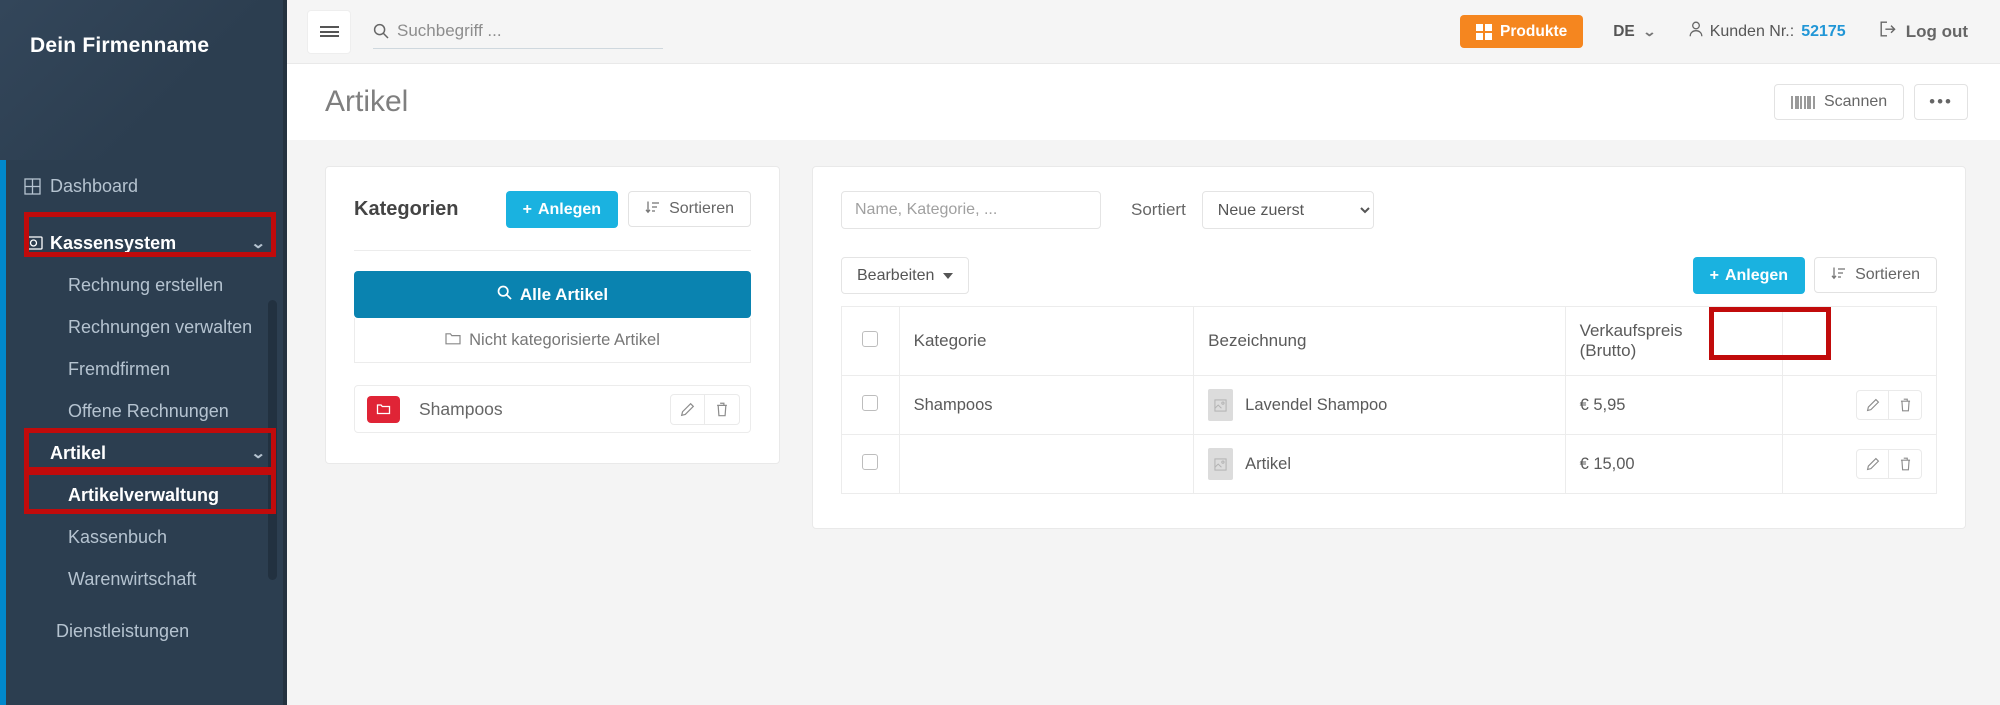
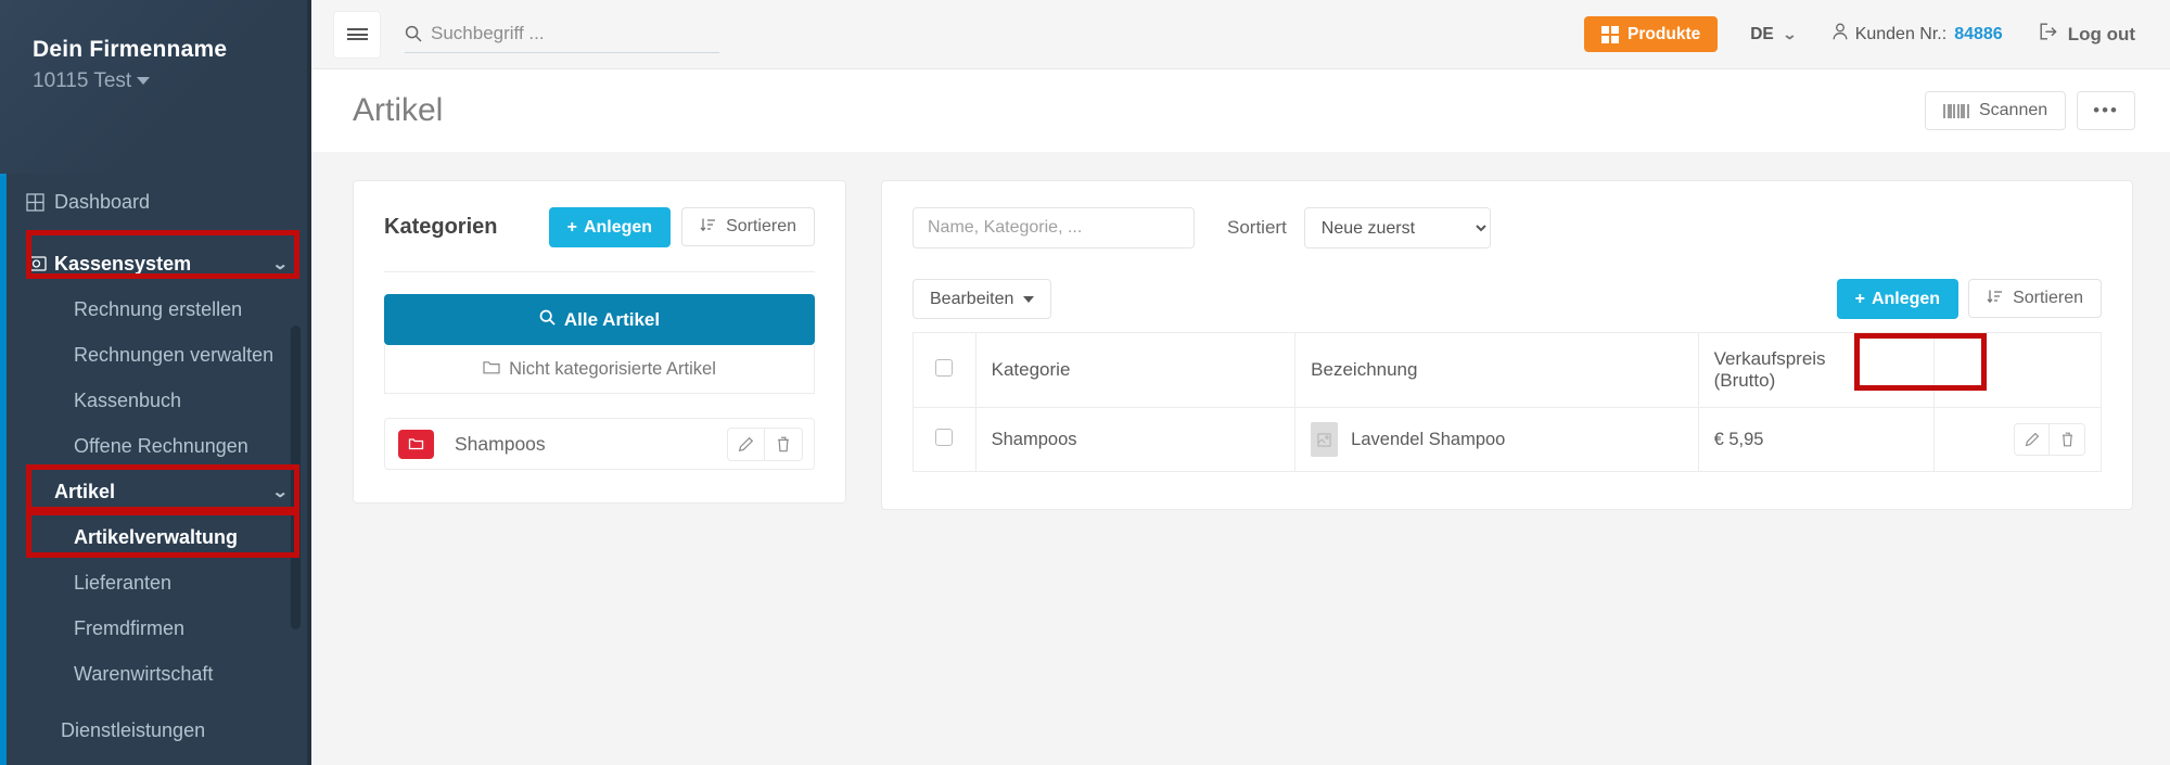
  Dein Firmenname
+ 10115 Test
  Dashboard
  Kassensystem
  ⌄
  Rechnung erstellen
  Rechnungen verwalten
- Fremdfirmen
+ Kassenbuch
  Offene Rechnungen
  Artikel
  ⌄
  Artikelverwaltung
+ Lieferanten
- Kassenbuch
+ Fremdfirmen
  Warenwirtschaft
  Dienstleistungen
  Suchbegriff ...
  Produkte
  DE
  ⌄
  Kunden Nr.:
- 52175
+ 84886
  Log out
  Artikel
  Scannen
  •••
  Kategorien
  +
  Anlegen
  Sortieren
  Alle Artikel
  Nicht kategorisierte Artikel
  Shampoos
  Name, Kategorie, ...
  Sortiert
  Neue zuerst
  Bearbeiten
  +
  Anlegen
  Sortieren
  	Kategorie	Bezeichnung	Verkaufspreis (Brutto)
  	Shampoos	Lavendel Shampoo	€ 5,95
- 		Artikel	€ 15,00
